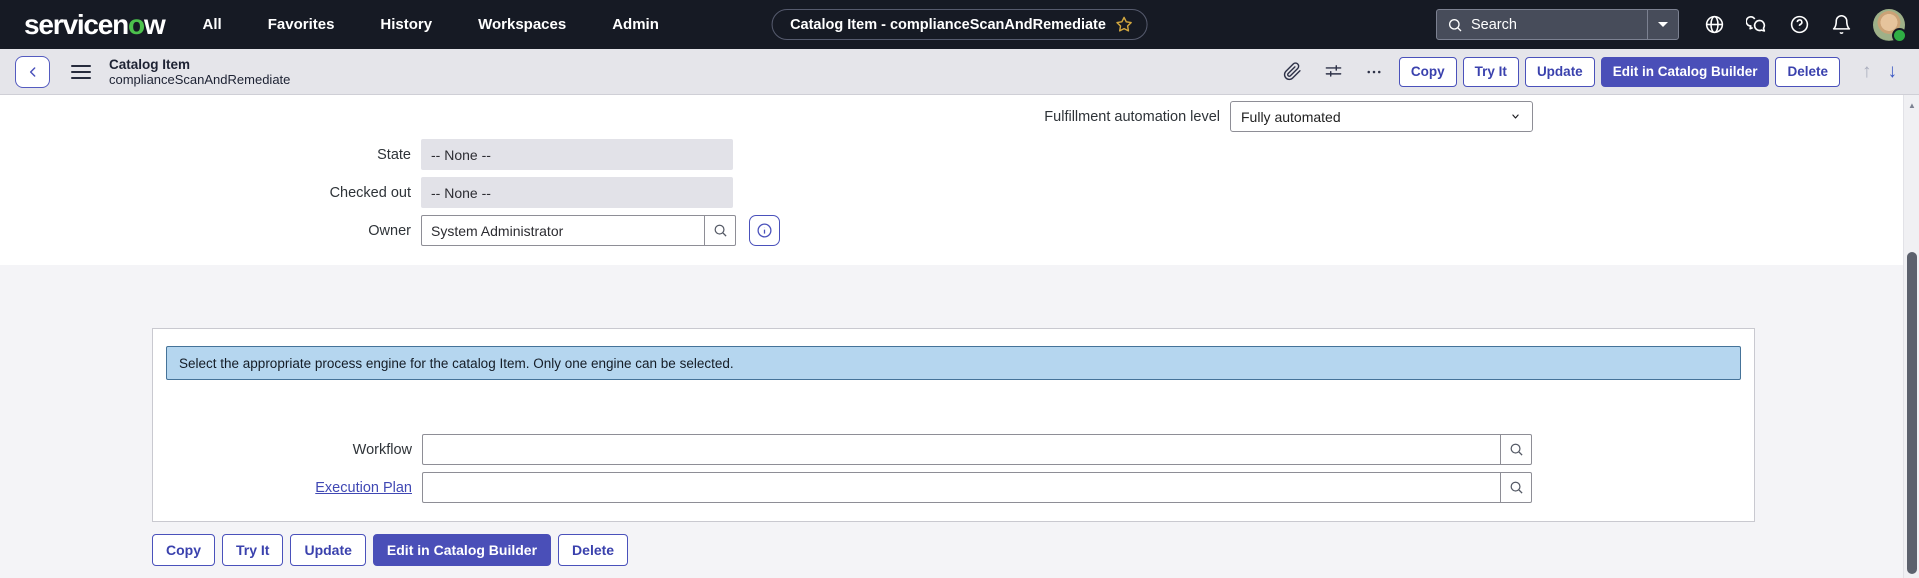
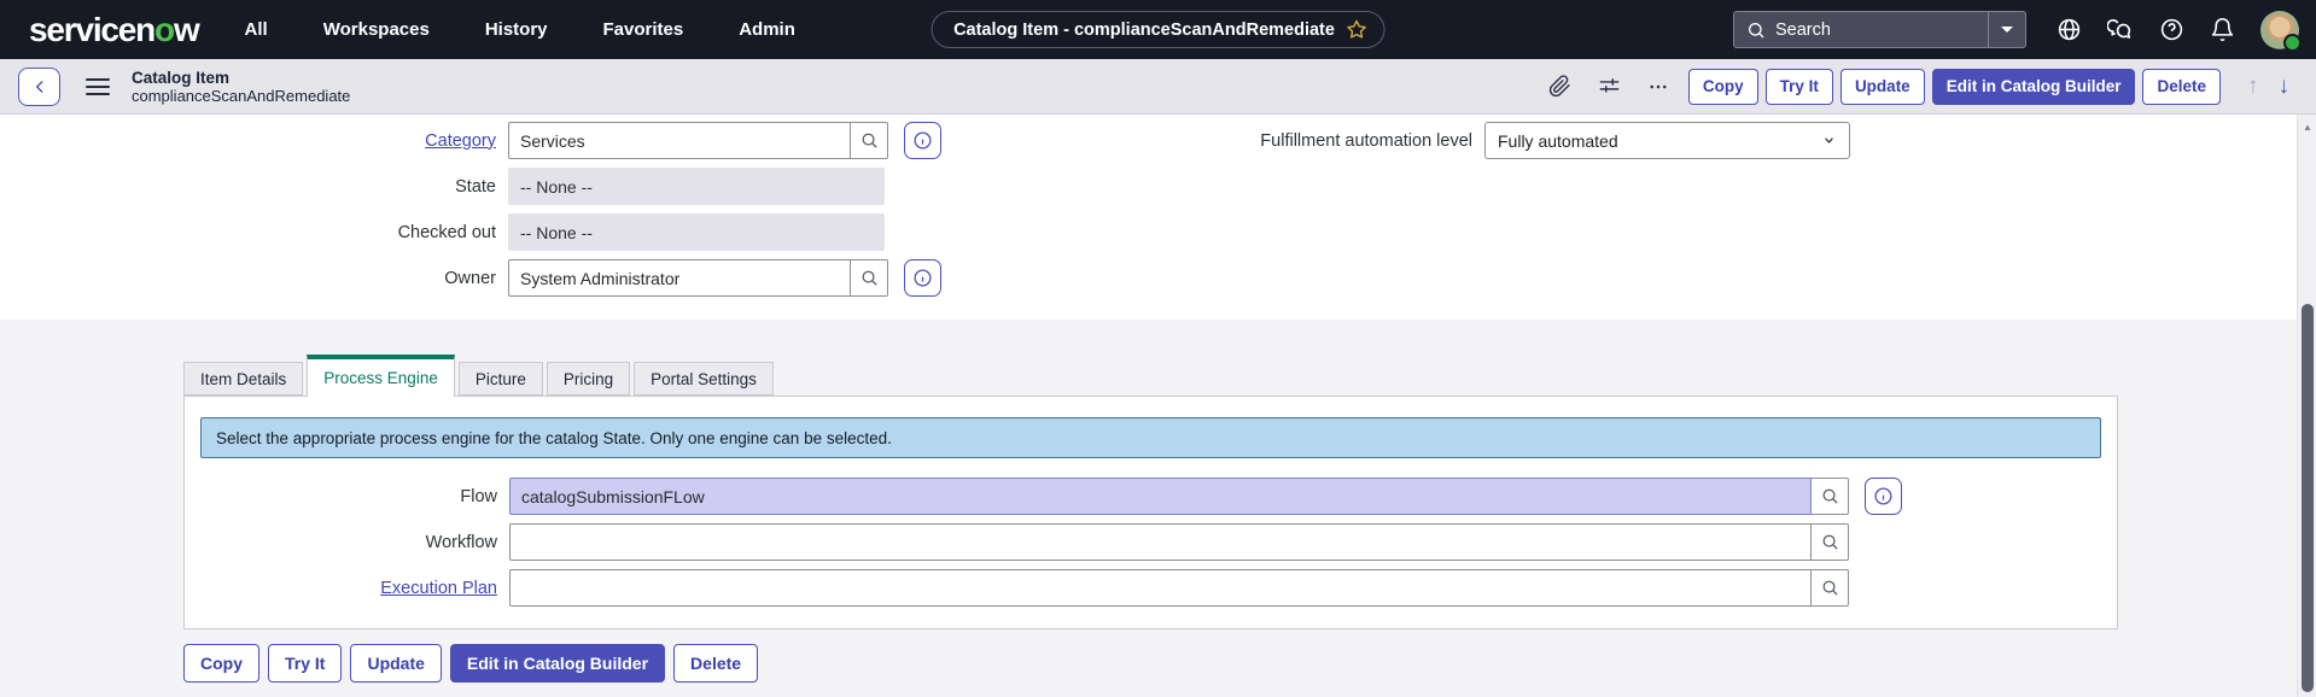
  servicenow
  All
- Favorites
+ Workspaces
  History
- Workspaces
+ Favorites
  Admin
  Catalog Item - complianceScanAndRemediate
  Search
  Catalog Item
  complianceScanAndRemediate
  Copy
  Try It
  Update
  Edit in Catalog Builder
  Delete
  ↑
  ↓
+ Category
+ Services
  State
  -- None --
  Checked out
  -- None --
  Owner
  System Administrator
  Fulfillment automation level
  Fully automated
+ Item Details
+ Process Engine
+ Picture
+ Pricing
+ Portal Settings
- Select the appropriate process engine for the catalog Item. Only one engine can be selected.
+ Select the appropriate process engine for the catalog State. Only one engine can be selected.
+ Flow
+ catalogSubmissionFLow
  Workflow
  Execution Plan
  Copy
  Try It
  Update
  Edit in Catalog Builder
  Delete
  ▲
